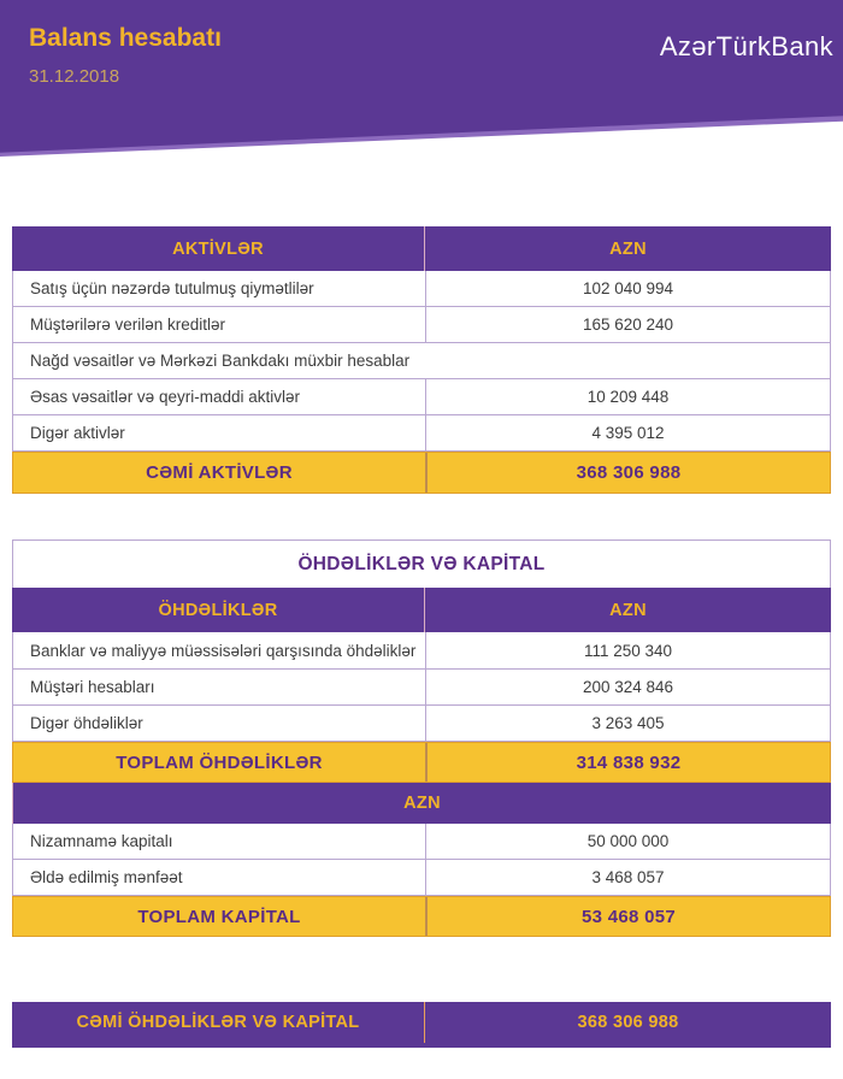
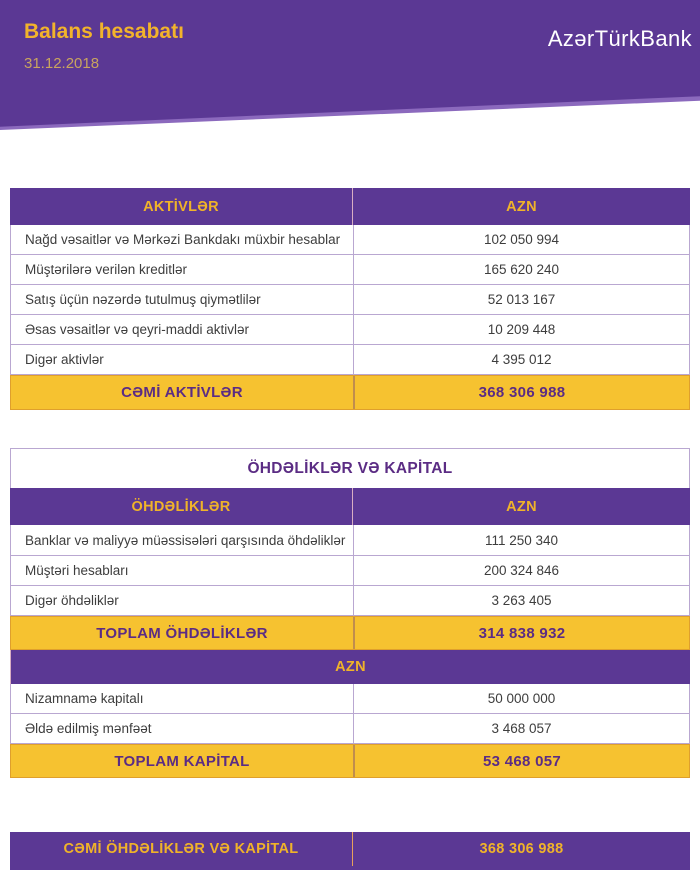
  Balans hesabatı
  31.12.2018
  AzərTürkBank
  AKTİVLƏR
  AZN
- Satış üçün nəzərdə tutulmuş qiymətlilər
+ Nağd vəsaitlər və Mərkəzi Bankdakı müxbir hesablar
- 102 040 994
+ 102 050 994
  Müştərilərə verilən kreditlər
  165 620 240
- Nağd vəsaitlər və Mərkəzi Bankdakı müxbir hesablar
+ Satış üçün nəzərdə tutulmuş qiymətlilər
+ 52 013 167
  Əsas vəsaitlər və qeyri-maddi aktivlər
  10 209 448
  Digər aktivlər
  4 395 012
  CƏMİ AKTİVLƏR
  368 306 988
  ÖHDƏLİKLƏR VƏ KAPİTAL
  ÖHDƏLİKLƏR
  AZN
  Banklar və maliyyə müəssisələri qarşısında öhdəliklər
  111 250 340
  Müştəri hesabları
  200 324 846
  Digər öhdəliklər
  3 263 405
  TOPLAM ÖHDƏLİKLƏR
  314 838 932
  AZN
  Nizamnamə kapitalı
  50 000 000
  Əldə edilmiş mənfəət
  3 468 057
  TOPLAM KAPİTAL
  53 468 057
  CƏMİ ÖHDƏLİKLƏR VƏ KAPİTAL
  368 306 988
